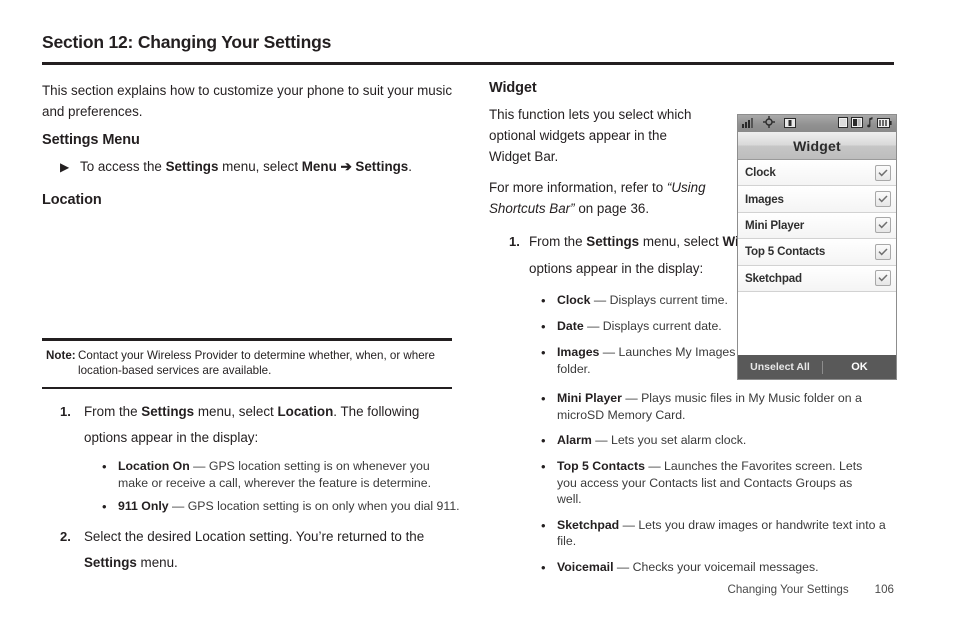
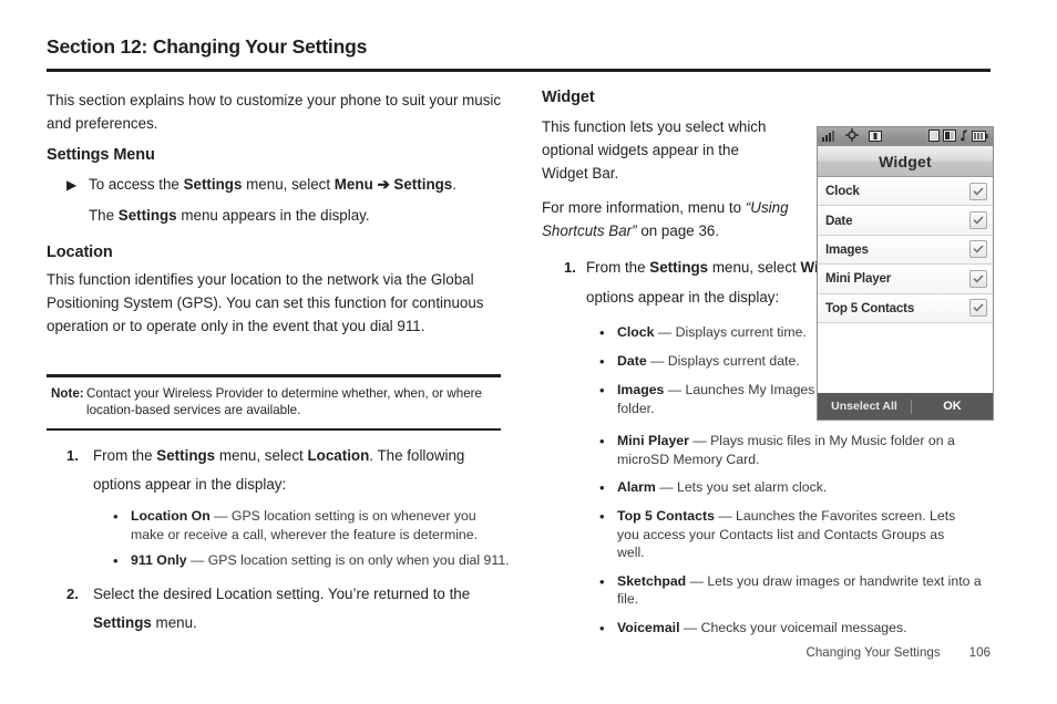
  Section 12: Changing Your Settings
  This section explains how to customize your phone to suit your music and preferences.
  Settings Menu
  ▶
  To access the Settings menu, select Menu ➔ Settings.
+ The Settings menu appears in the display.
  Location
+ This function identifies your location to the network via the Global Positioning System (GPS). You can set this function for continuous operation or to operate only in the event that you dial 911.
  Note:
  Contact your Wireless Provider to determine whether, when, or where location-based services are available.
  1.
  From the Settings menu, select Location. The following options appear in the display:
  •
  Location On — GPS location setting is on whenever you make or receive a call, wherever the feature is determine.
  •
  911 Only — GPS location setting is on only when you dial 911.
  2.
  Select the desired Location setting. You’re returned to the Settings menu.
  Widget
  This function lets you select which optional widgets appear in the Widget Bar.
- For more information, refer to “Using Shortcuts Bar” on page 36.
+ For more information, menu to “Using Shortcuts Bar” on page 36.
  1.
  From the Settings menu, select W options appear in the display:
  •
  Clock — Displays current time.
  •
  Date — Displays current date.
  •
  Images — Launches My Images folder.
  •
  Mini Player — Plays music files in My Music folder on a microSD Memory Card.
  •
  Alarm — Lets you set alarm clock.
  •
  Top 5 Contacts — Launches the Favorites screen. Lets you access your Contacts list and Contacts Groups as well.
  •
  Sketchpad — Lets you draw images or handwrite text into a file.
  •
  Voicemail — Checks your voicemail messages.
  Widget
  Clock
+ Date
  Images
  Mini Player
  Top 5 Contacts
- Sketchpad
  Unselect All
  OK
  Changing Your Settings
  106
